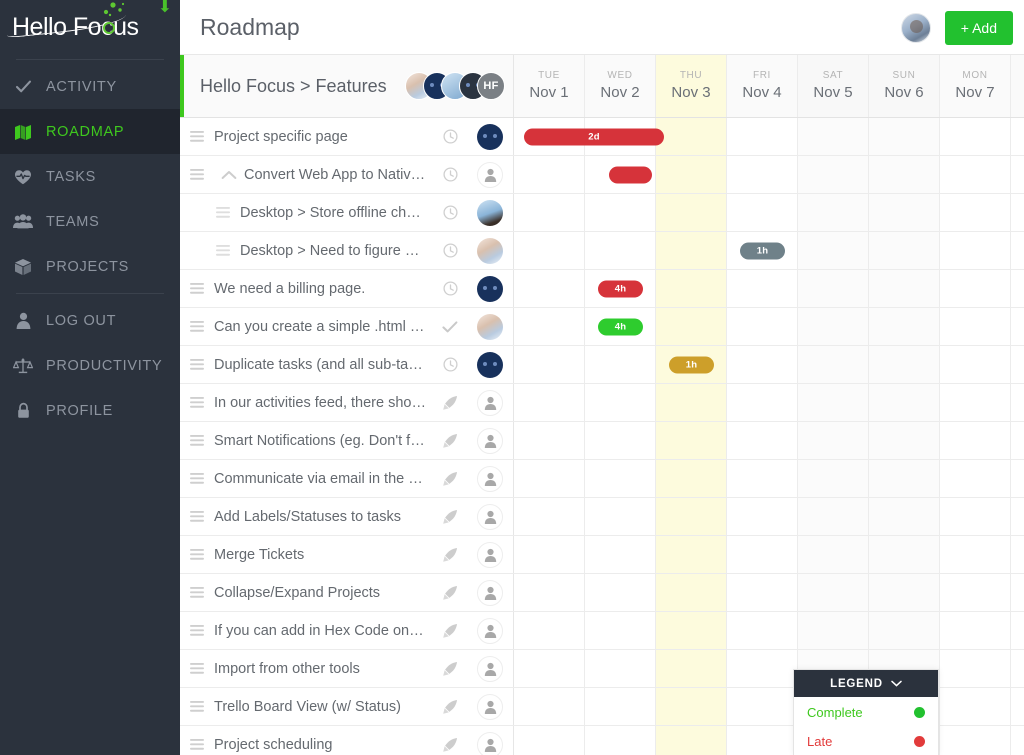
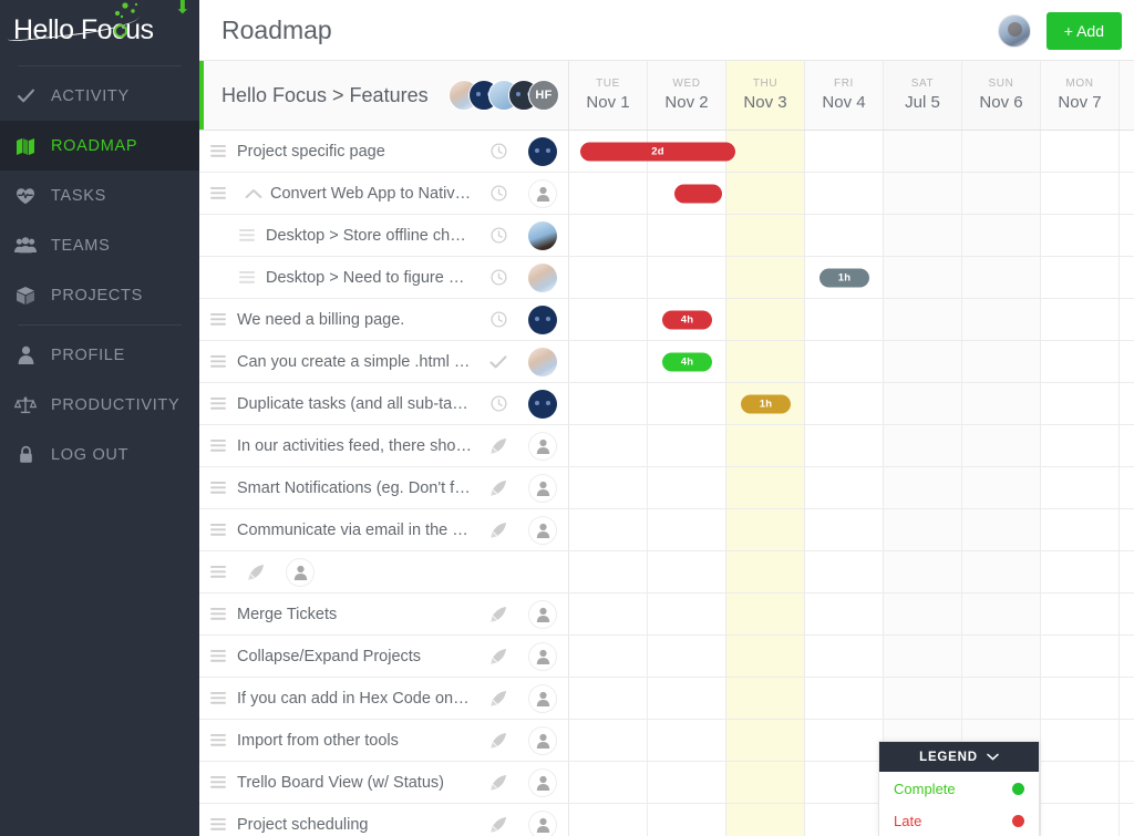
  Hello Focus
  ⬇
  ACTIVITY
  ROADMAP
  TASKS
  TEAMS
  PROJECTS
- LOG OUT
+ PROFILE
  PRODUCTIVITY
- PROFILE
+ LOG OUT
  Roadmap
  + Add
  Hello Focus > Features
  HF
  TUE
  Nov 1
  WED
  Nov 2
  THU
  Nov 3
  FRI
  Nov 4
  SAT
- Nov 5
+ Jul 5
  SUN
  Nov 6
  MON
  Nov 7
  Project specific page
  2d
  Convert Web App to Native A
  Desktop > Store offline chang.
  Desktop > Need to figure out..
  1h
  We need a billing page.
  4h
  Can you create a simple .html pag
  4h
  Duplicate tasks (and all sub-tasks)
  1h
  In our activities feed, there should.
  Smart Notifications (eg. Don't forg
  Communicate via email in the me.
- Add Labels/Statuses to tasks
  Merge Tickets
  Collapse/Expand Projects
  If you can add in Hex Code on the
  Import from other tools
  Trello Board View (w/ Status)
  Project scheduling
  LEGEND
  Complete
  Late
